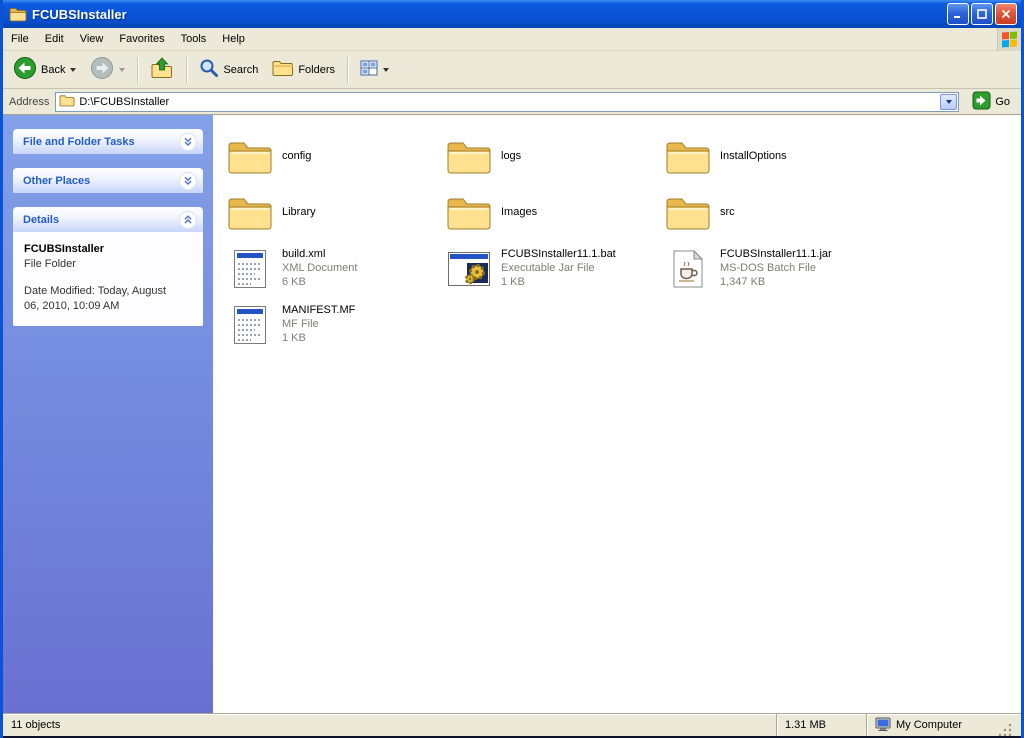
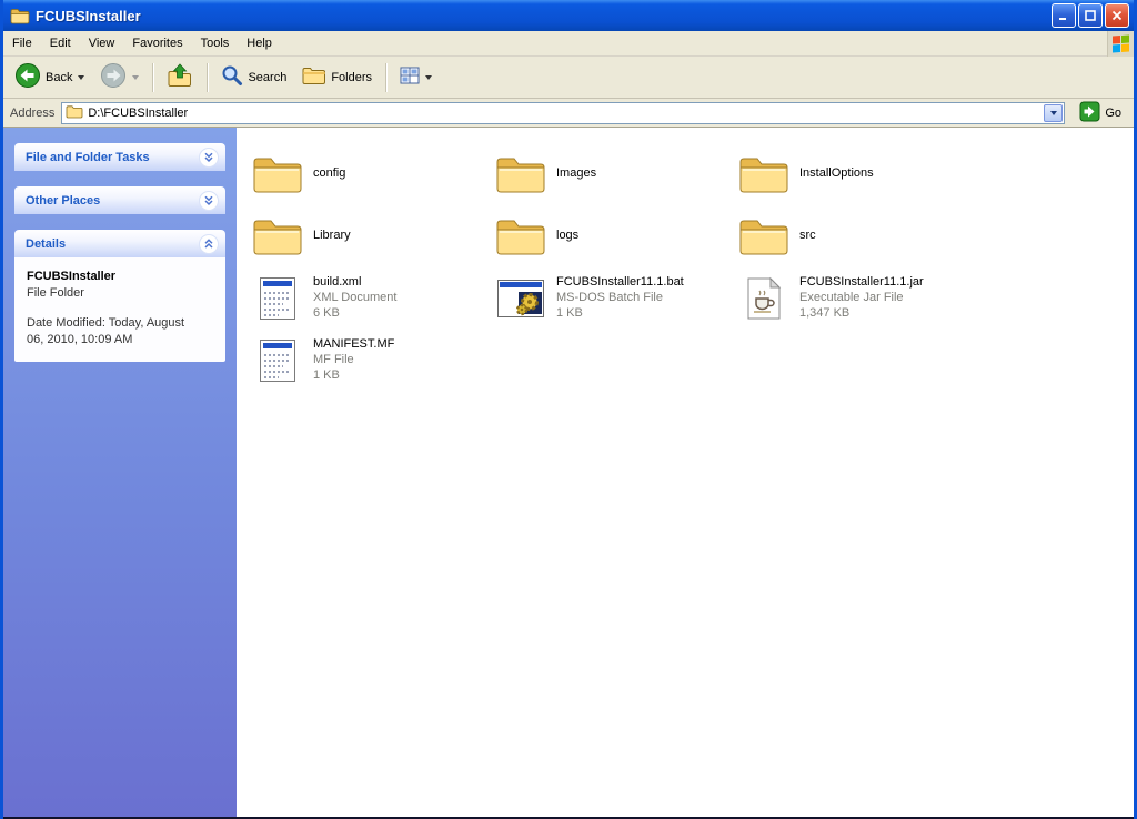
  FCUBSInstaller
  File
  Edit
  View
  Favorites
  Tools
  Help
  Back
  Search
  Folders
  Address
  D:\FCUBSInstaller
  Go
  File and Folder Tasks
  Other Places
  Details
  FCUBSInstaller
  File Folder
  Date Modified: Today, August 06, 2010, 10:09 AM
  config
- logs
+ Images
  InstallOptions
  Library
- Images
+ logs
  src
  build.xml
  XML Document
  6 KB
  FCUBSInstaller11.1.bat
- Executable Jar File
+ MS-DOS Batch File
  1 KB
  FCUBSInstaller11.1.jar
- MS-DOS Batch File
+ Executable Jar File
  1,347 KB
  MANIFEST.MF
  MF File
  1 KB
- 11 objects
- 1.31 MB
- My Computer
